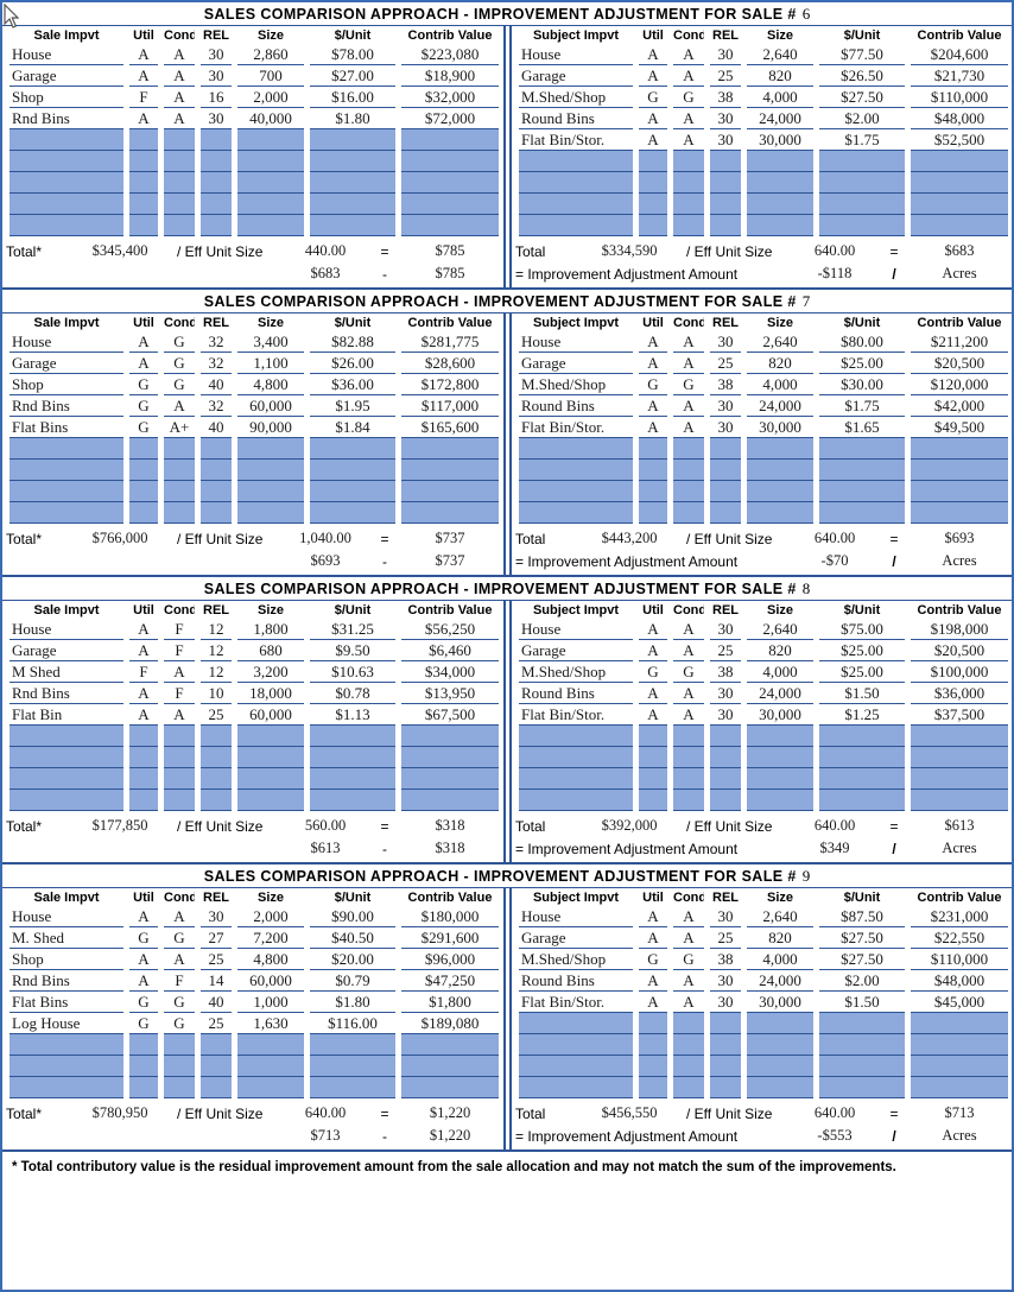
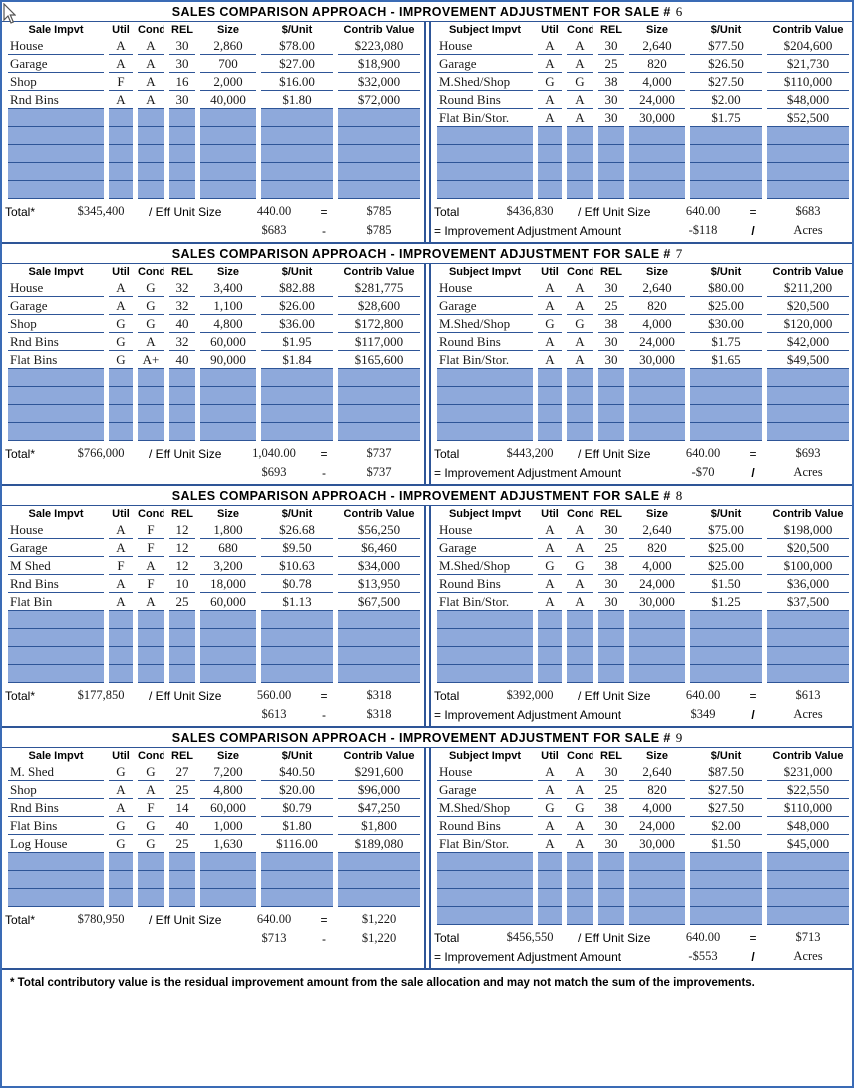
  SALES COMPARISON APPROACH - IMPROVEMENT ADJUSTMENT FOR SALE # 6
  Sale Impvt	Util	Cond	REL	Size	$/Unit	Contrib Value
  House	A	A	30	2,860	$78.00	$223,080
  Garage	A	A	30	700	$27.00	$18,900
  Shop	F	A	16	2,000	$16.00	$32,000
  Rnd Bins	A	A	30	40,000	$1.80	$72,000
  Total*
  $345,400
  / Eff Unit Size
  440.00
  =
  $785
  $683
  -
  $785
  Subject Impvt	Util	Cond	REL	Size	$/Unit	Contrib Value
  House	A	A	30	2,640	$77.50	$204,600
  Garage	A	A	25	820	$26.50	$21,730
  M.Shed/Shop	G	G	38	4,000	$27.50	$110,000
  Round Bins	A	A	30	24,000	$2.00	$48,000
  Flat Bin/Stor.	A	A	30	30,000	$1.75	$52,500
  Total
- $334,590
+ $436,830
  / Eff Unit Size
  640.00
  =
  $683
  = Improvement Adjustment Amount
  -$118
  /
  Acres
  SALES COMPARISON APPROACH - IMPROVEMENT ADJUSTMENT FOR SALE # 7
  Sale Impvt	Util	Cond	REL	Size	$/Unit	Contrib Value
  House	A	G	32	3,400	$82.88	$281,775
  Garage	A	G	32	1,100	$26.00	$28,600
  Shop	G	G	40	4,800	$36.00	$172,800
  Rnd Bins	G	A	32	60,000	$1.95	$117,000
  Flat Bins	G	A+	40	90,000	$1.84	$165,600
  Total*
  $766,000
  / Eff Unit Size
  1,040.00
  =
  $737
  $693
  -
  $737
  Subject Impvt	Util	Cond	REL	Size	$/Unit	Contrib Value
  House	A	A	30	2,640	$80.00	$211,200
  Garage	A	A	25	820	$25.00	$20,500
  M.Shed/Shop	G	G	38	4,000	$30.00	$120,000
  Round Bins	A	A	30	24,000	$1.75	$42,000
  Flat Bin/Stor.	A	A	30	30,000	$1.65	$49,500
  Total
  $443,200
  / Eff Unit Size
  640.00
  =
  $693
  = Improvement Adjustment Amount
  -$70
  /
  Acres
  SALES COMPARISON APPROACH - IMPROVEMENT ADJUSTMENT FOR SALE # 8
  Sale Impvt	Util	Cond	REL	Size	$/Unit	Contrib Value
- House	A	F	12	1,800	$31.25	$56,250
+ House	A	F	12	1,800	$26.68	$56,250
  Garage	A	F	12	680	$9.50	$6,460
  M Shed	F	A	12	3,200	$10.63	$34,000
  Rnd Bins	A	F	10	18,000	$0.78	$13,950
  Flat Bin	A	A	25	60,000	$1.13	$67,500
  Total*
  $177,850
  / Eff Unit Size
  560.00
  =
  $318
  $613
  -
  $318
  Subject Impvt	Util	Cond	REL	Size	$/Unit	Contrib Value
  House	A	A	30	2,640	$75.00	$198,000
  Garage	A	A	25	820	$25.00	$20,500
  M.Shed/Shop	G	G	38	4,000	$25.00	$100,000
  Round Bins	A	A	30	24,000	$1.50	$36,000
  Flat Bin/Stor.	A	A	30	30,000	$1.25	$37,500
  Total
  $392,000
  / Eff Unit Size
  640.00
  =
  $613
  = Improvement Adjustment Amount
  $349
  /
  Acres
  SALES COMPARISON APPROACH - IMPROVEMENT ADJUSTMENT FOR SALE # 9
  Sale Impvt	Util	Cond	REL	Size	$/Unit	Contrib Value
- House	A	A	30	2,000	$90.00	$180,000
  M. Shed	G	G	27	7,200	$40.50	$291,600
  Shop	A	A	25	4,800	$20.00	$96,000
  Rnd Bins	A	F	14	60,000	$0.79	$47,250
  Flat Bins	G	G	40	1,000	$1.80	$1,800
  Log House	G	G	25	1,630	$116.00	$189,080
  Total*
  $780,950
  / Eff Unit Size
  640.00
  =
  $1,220
  $713
  -
  $1,220
  Subject Impvt	Util	Cond	REL	Size	$/Unit	Contrib Value
  House	A	A	30	2,640	$87.50	$231,000
  Garage	A	A	25	820	$27.50	$22,550
  M.Shed/Shop	G	G	38	4,000	$27.50	$110,000
  Round Bins	A	A	30	24,000	$2.00	$48,000
  Flat Bin/Stor.	A	A	30	30,000	$1.50	$45,000
  Total
  $456,550
  / Eff Unit Size
  640.00
  =
  $713
  = Improvement Adjustment Amount
  -$553
  /
  Acres
  * Total contributory value is the residual improvement amount from the sale allocation and may not match the sum of the improvements.
